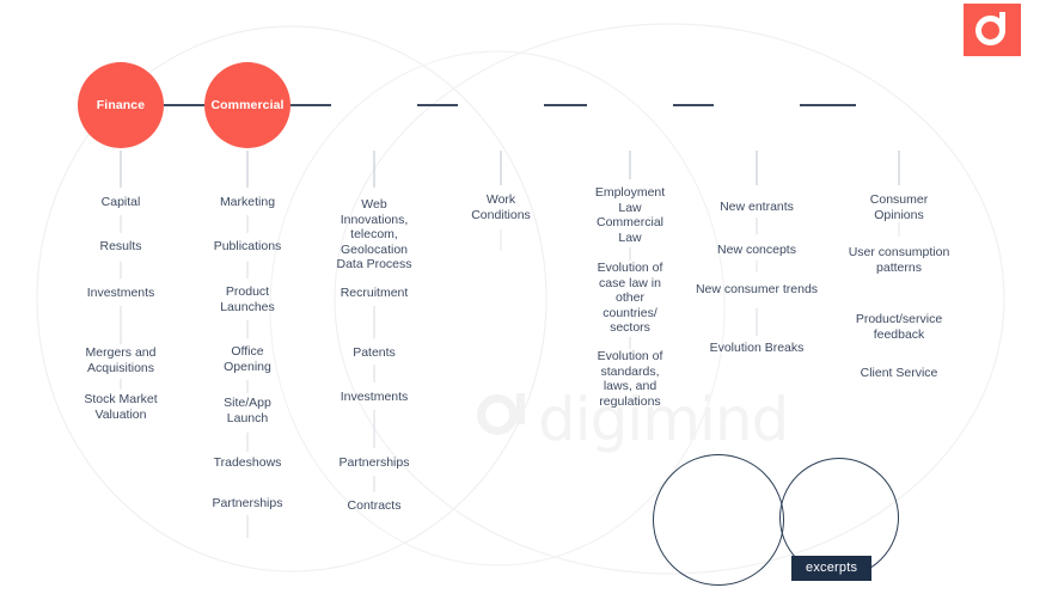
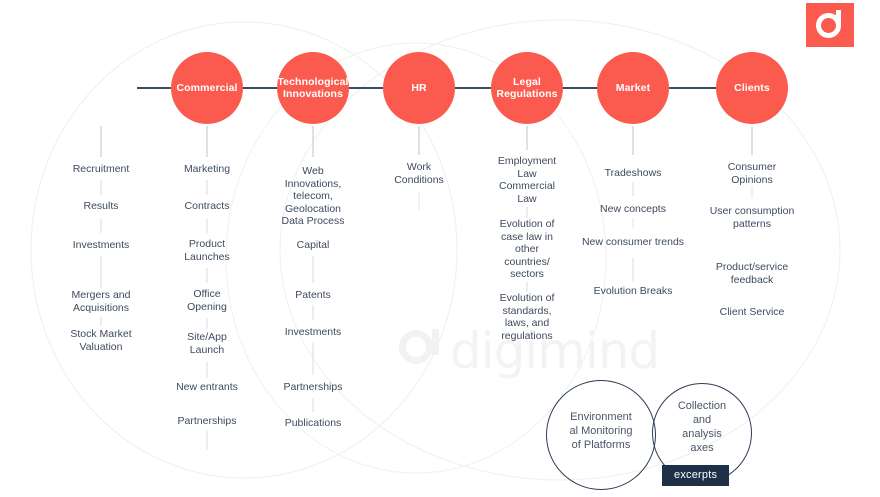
  digimind
- Finance
  Commercial
+ Technological
+ Innovations
+ HR
+ Legal
+ Regulations
+ Market
+ Clients
- Capital
+ Recruitment
  Results
  Investments
  Mergers and
  Acquisitions
  Stock Market
  Valuation
  Marketing
- Publications
+ Contracts
  Product
  Launches
  Office
  Opening
  Site/App
  Launch
- Tradeshows
+ New entrants
  Partnerships
  Web
  Innovations,
  telecom,
  Geolocation
  Data Process
- Recruitment
+ Capital
  Patents
  Investments
  Partnerships
- Contracts
+ Publications
  Work
  Conditions
  Employment
  Law
  Commercial
  Law
  Evolution of
  case law in
  other
  countries/
  sectors
  Evolution of
  standards,
  laws, and
  regulations
- New entrants
+ Tradeshows
  New concepts
  New consumer trends
  Evolution Breaks
  Consumer
  Opinions
  User consumption
  patterns
  Product/service
  feedback
  Client Service
+ Environment
+ al Monitoring
+ of Platforms
+ Collection
+ and
+ analysis
+ axes
  excerpts
